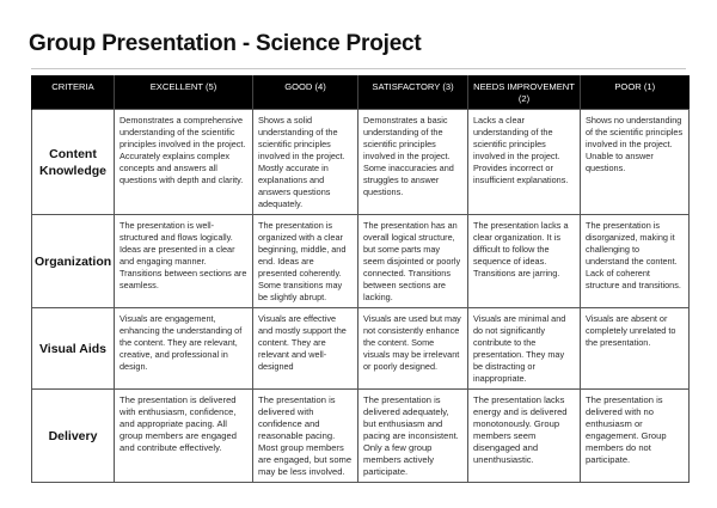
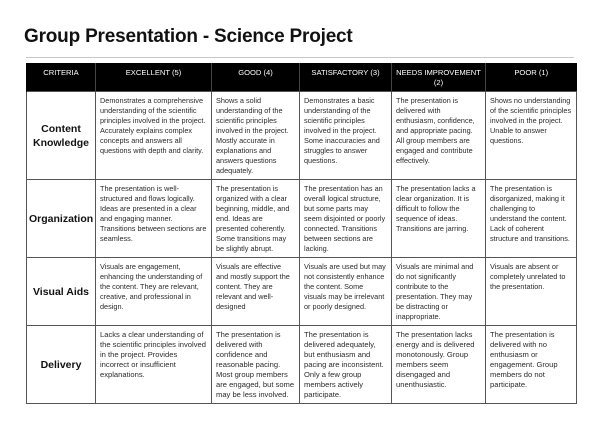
  Group Presentation - Science Project
  CRITERIA	EXCELLENT (5)	GOOD (4)	SATISFACTORY (3)	NEEDS IMPROVEMENT (2)	POOR (1)
- Content Knowledge	Demonstrates a comprehensive understanding of the scientific principles involved in the project. Accurately explains complex concepts and answers all questions with depth and clarity.	Shows a solid understanding of the scientific principles involved in the project. Mostly accurate in explanations and answers questions adequately.	Demonstrates a basic understanding of the scientific principles involved in the project. Some inaccuracies and struggles to answer questions.	Lacks a clear understanding of the scientific principles involved in the project. Provides incorrect or insufficient explanations.	Shows no understanding of the scientific principles involved in the project. Unable to answer questions.
+ Content Knowledge	Demonstrates a comprehensive understanding of the scientific principles involved in the project. Accurately explains complex concepts and answers all questions with depth and clarity.	Shows a solid understanding of the scientific principles involved in the project. Mostly accurate in explanations and answers questions adequately.	Demonstrates a basic understanding of the scientific principles involved in the project. Some inaccuracies and struggles to answer questions.	The presentation is delivered with enthusiasm, confidence, and appropriate pacing. All group members are engaged and contribute effectively.	Shows no understanding of the scientific principles involved in the project. Unable to answer questions.
  Organization	The presentation is well-structured and flows logically. Ideas are presented in a clear and engaging manner. Transitions between sections are seamless.	The presentation is organized with a clear beginning, middle, and end. Ideas are presented coherently. Some transitions may be slightly abrupt.	The presentation has an overall logical structure, but some parts may seem disjointed or poorly connected. Transitions between sections are lacking.	The presentation lacks a clear organization. It is difficult to follow the sequence of ideas. Transitions are jarring.	The presentation is disorganized, making it challenging to understand the content. Lack of coherent structure and transitions.
  Visual Aids	Visuals are engagement, enhancing the understanding of the content. They are relevant, creative, and professional in design.	Visuals are effective and mostly support the content. They are relevant and well-designed	Visuals are used but may not consistently enhance the content. Some visuals may be irrelevant or poorly designed.	Visuals are minimal and do not significantly contribute to the presentation. They may be distracting or inappropriate.	Visuals are absent or completely unrelated to the presentation.
- Delivery	The presentation is delivered with enthusiasm, confidence, and appropriate pacing. All group members are engaged and contribute effectively.	The presentation is delivered with confidence and reasonable pacing. Most group members are engaged, but some may be less involved.	The presentation is delivered adequately, but enthusiasm and pacing are inconsistent. Only a few group members actively participate.	The presentation lacks energy and is delivered monotonously. Group members seem disengaged and unenthusiastic.	The presentation is delivered with no enthusiasm or engagement. Group members do not participate.
+ Delivery	Lacks a clear understanding of the scientific principles involved in the project. Provides incorrect or insufficient explanations.	The presentation is delivered with confidence and reasonable pacing. Most group members are engaged, but some may be less involved.	The presentation is delivered adequately, but enthusiasm and pacing are inconsistent. Only a few group members actively participate.	The presentation lacks energy and is delivered monotonously. Group members seem disengaged and unenthusiastic.	The presentation is delivered with no enthusiasm or engagement. Group members do not participate.
